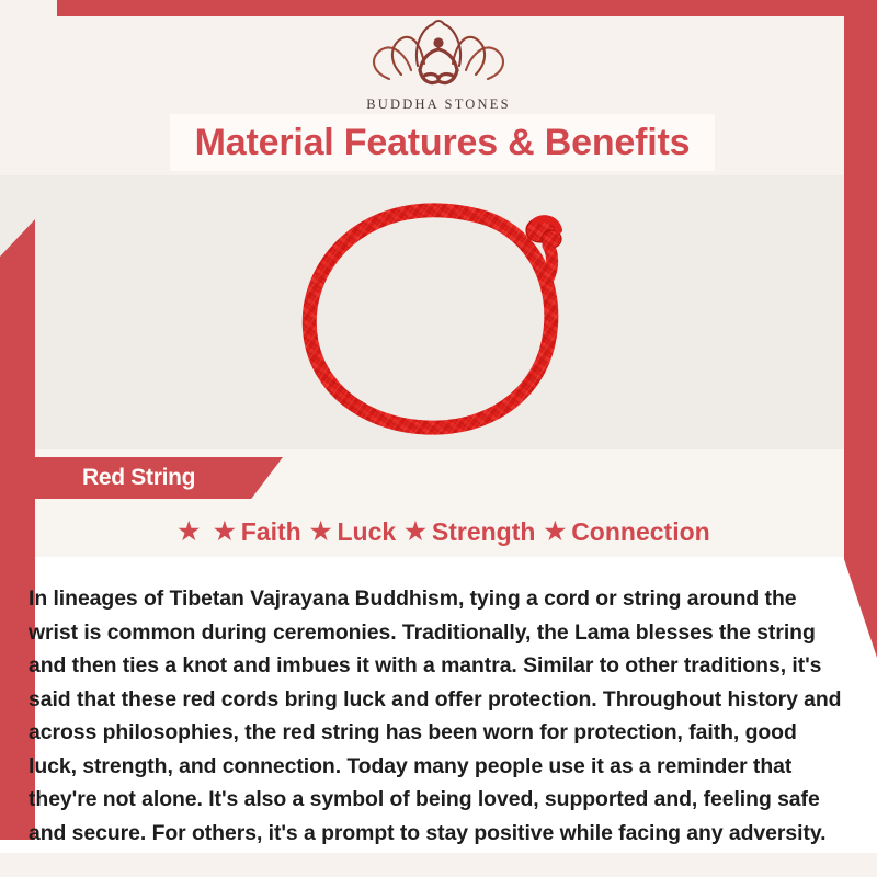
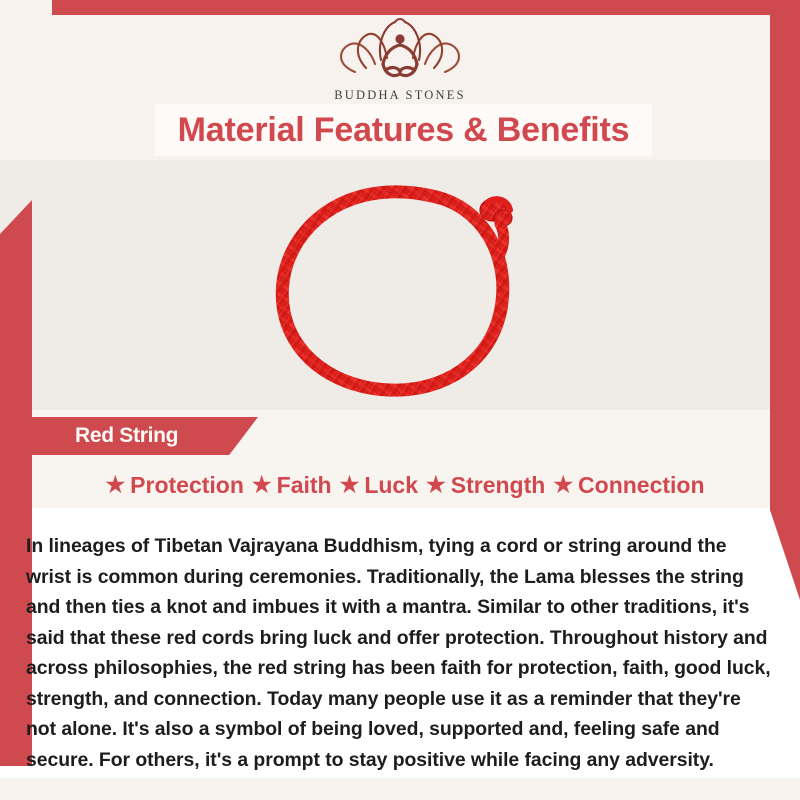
  BUDDHA STONES
  Material Features & Benefits
  Red String
  ★
+ Protection
  ★
  Faith
  ★
  Luck
  ★
  Strength
  ★
  Connection
- In lineages of Tibetan Vajrayana Buddhism, tying a cord or string around the wrist is common during ceremonies. Traditionally, the Lama blesses the string and then ties a knot and imbues it with a mantra. Similar to other traditions, it's said that these red cords bring luck and offer protection. Throughout history and across philosophies, the red string has been worn for protection, faith, good luck, strength, and connection. Today many people use it as a reminder that they're not alone. It's also a symbol of being loved, supported and, feeling safe and secure. For others, it's a prompt to stay positive while facing any adversity.
+ In lineages of Tibetan Vajrayana Buddhism, tying a cord or string around the wrist is common during ceremonies. Traditionally, the Lama blesses the string and then ties a knot and imbues it with a mantra. Similar to other traditions, it's said that these red cords bring luck and offer protection. Throughout history and across philosophies, the red string has been faith for protection, faith, good luck, strength, and connection. Today many people use it as a reminder that they're not alone. It's also a symbol of being loved, supported and, feeling safe and secure. For others, it's a prompt to stay positive while facing any adversity.
